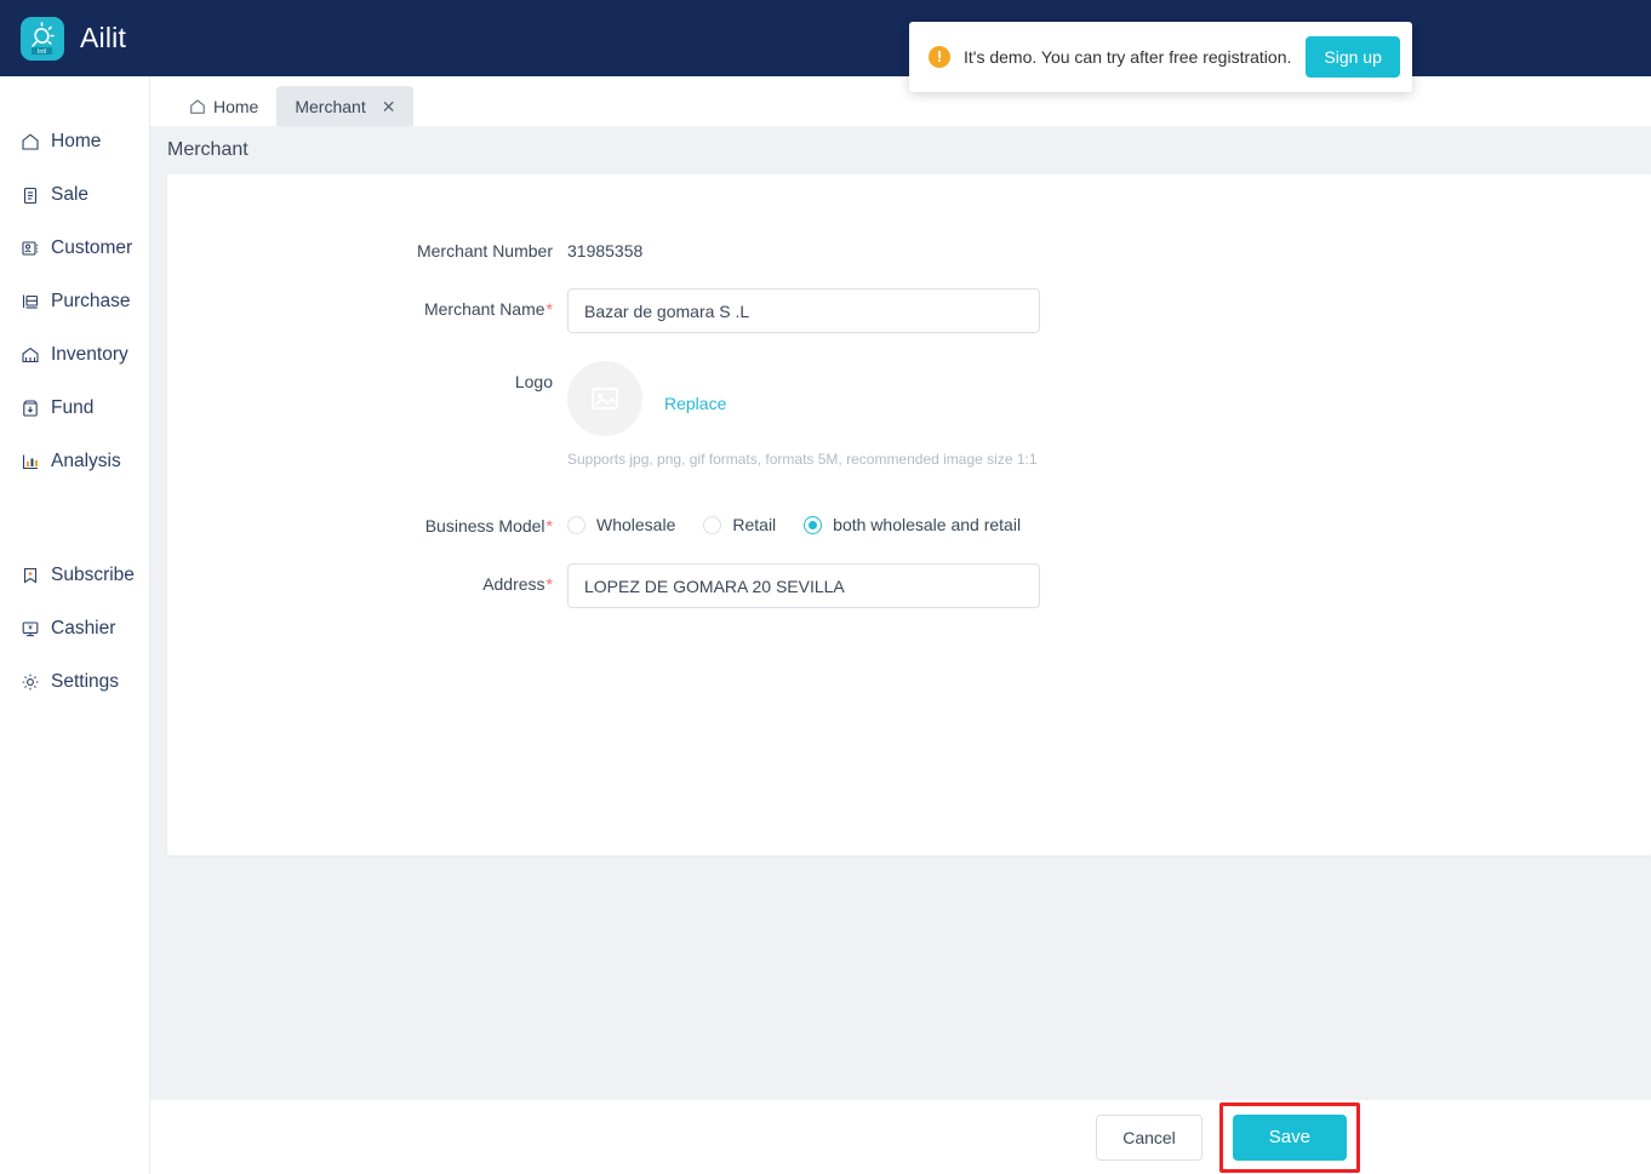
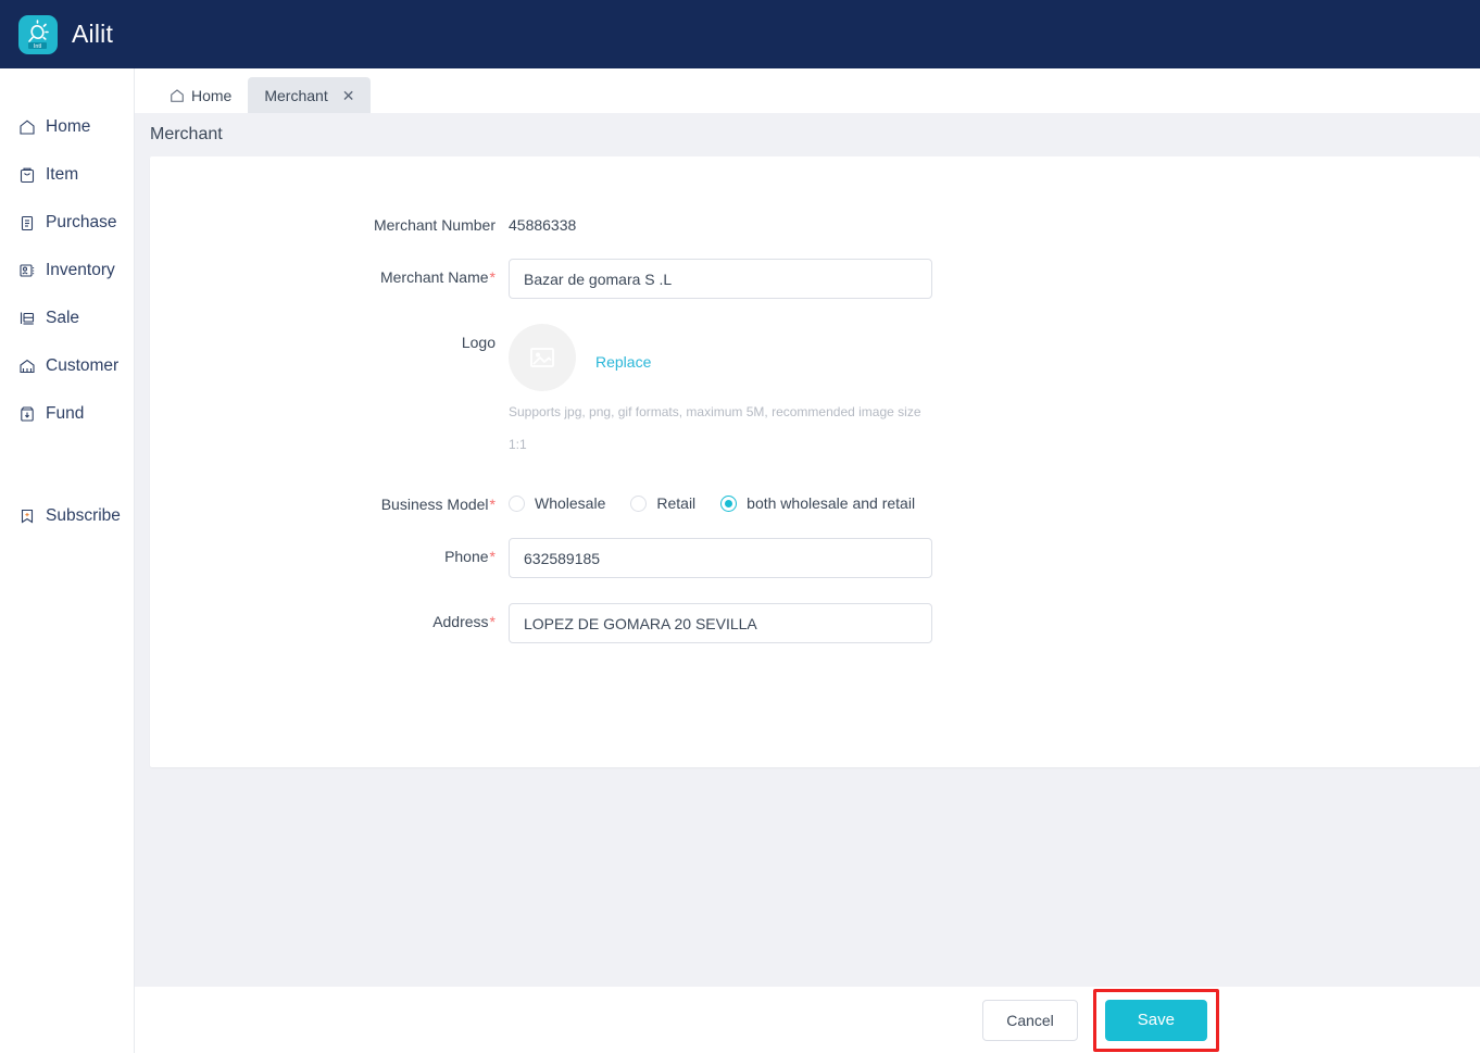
  Ailit
- !
- It's demo. You can try after free registration.
- Sign up
  Home
+ Item
- Sale
+ Purchase
- Customer
+ Inventory
- Purchase
+ Sale
- Inventory
+ Customer
  Fund
- Analysis
  Subscribe
- Cashier
- Settings
  Home
  Merchant
  ✕
  Merchant
  Merchant Number
- 31985358
+ 45886338
  Merchant Name*
  Bazar de gomara S .L
  Logo
  Replace
- Supports jpg, png, gif formats, formats 5M, recommended image size 1:1
+ Supports jpg, png, gif formats, maximum 5M, recommended image size 1:1
  Business Model*
  Wholesale
  Retail
  both wholesale and retail
+ Phone*
+ 632589185
  Address*
  LOPEZ DE GOMARA 20 SEVILLA
  Cancel
  Save
